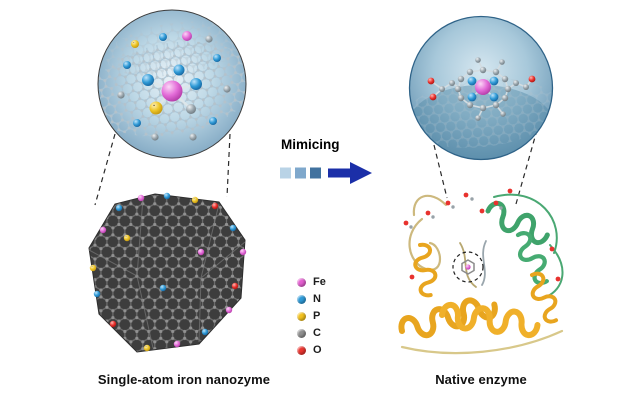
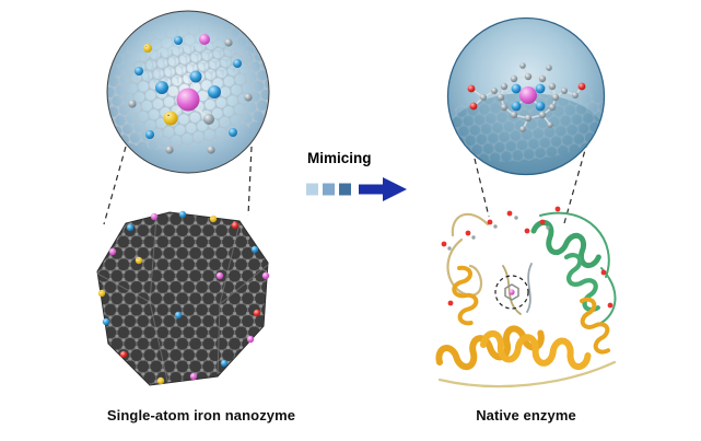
  Mimicing
- Fe
- N
- P
- C
- O
  Single-atom iron nanozyme
  Native enzyme
